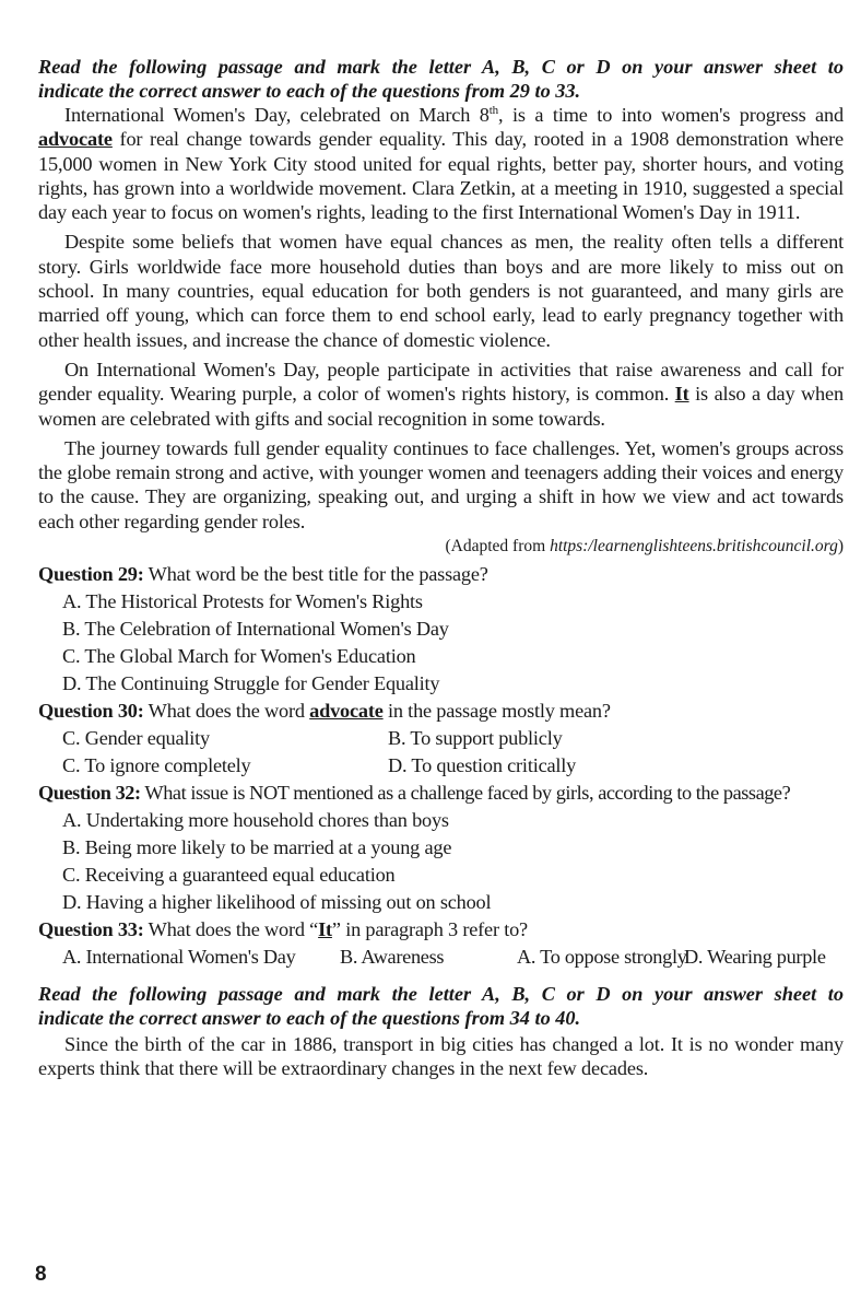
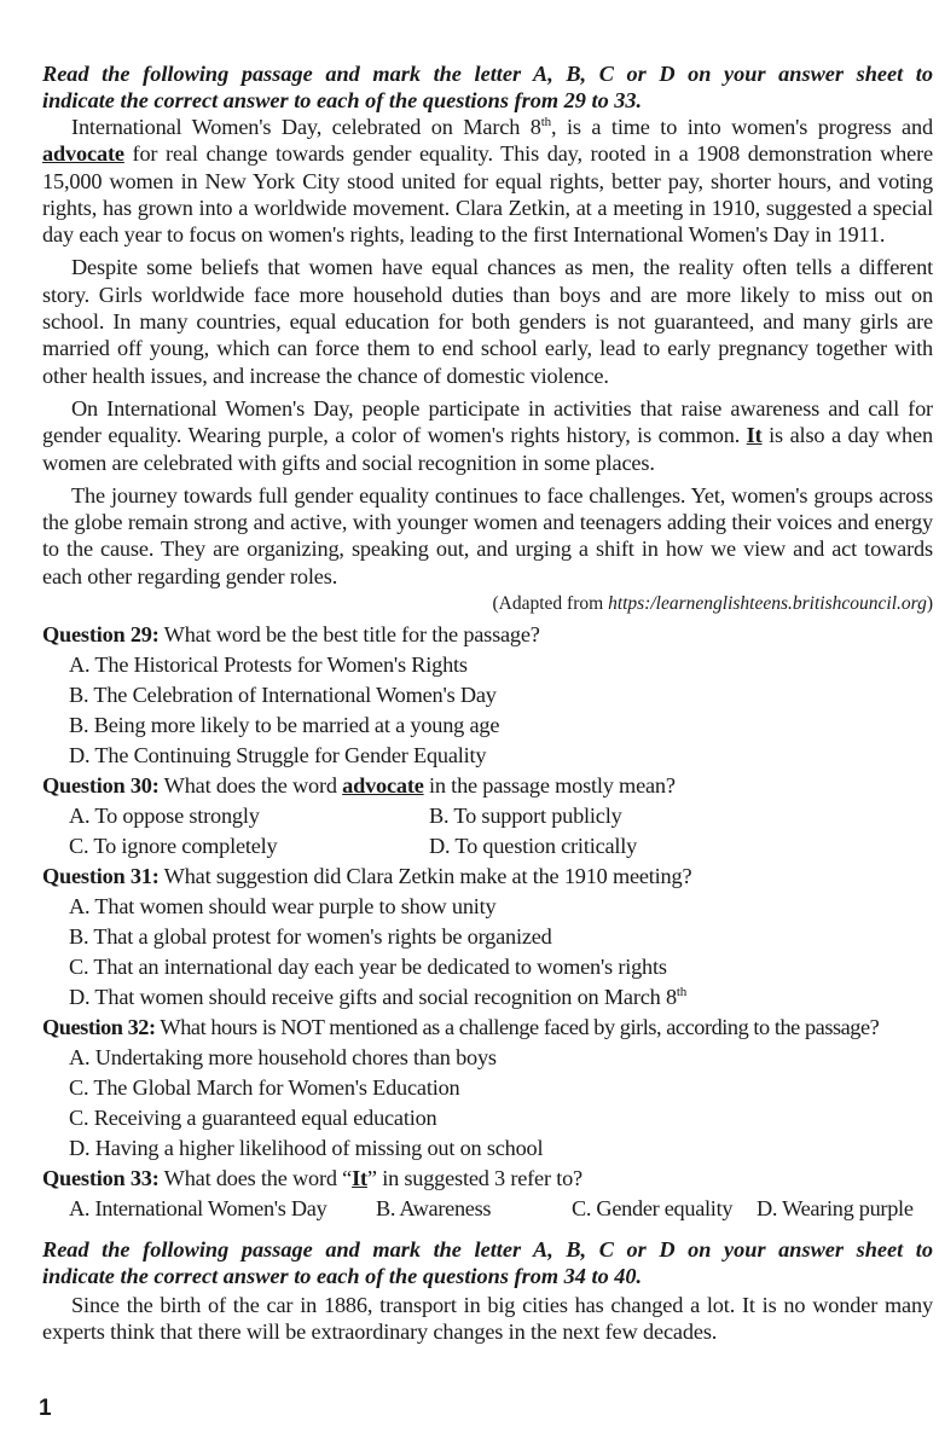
  Read the following passage and mark the letter A, B, C or D on your answer sheet to
  indicate the correct answer to each of the questions from 29 to 33.
  International Women's Day, celebrated on March 8th, is a time to into women's progress and advocate for real change towards gender equality. This day, rooted in a 1908 demonstration where 15,000 women in New York City stood united for equal rights, better pay, shorter hours, and voting rights, has grown into a worldwide movement. Clara Zetkin, at a meeting in 1910, suggested a special day each year to focus on women's rights, leading to the first International Women's Day in 1911.
  Despite some beliefs that women have equal chances as men, the reality often tells a different story. Girls worldwide face more household duties than boys and are more likely to miss out on school. In many countries, equal education for both genders is not guaranteed, and many girls are married off young, which can force them to end school early, lead to early pregnancy together with other health issues, and increase the chance of domestic violence.
- On International Women's Day, people participate in activities that raise awareness and call for gender equality. Wearing purple, a color of women's rights history, is common. It is also a day when women are celebrated with gifts and social recognition in some towards.
+ On International Women's Day, people participate in activities that raise awareness and call for gender equality. Wearing purple, a color of women's rights history, is common. It is also a day when women are celebrated with gifts and social recognition in some places.
  The journey towards full gender equality continues to face challenges. Yet, women's groups across the globe remain strong and active, with younger women and teenagers adding their voices and energy to the cause. They are organizing, speaking out, and urging a shift in how we view and act towards each other regarding gender roles.
  (Adapted from https:/learnenglishteens.britishcouncil.org)
  Question 29: What word be the best title for the passage?
  A. The Historical Protests for Women's Rights
  B. The Celebration of International Women's Day
- C. The Global March for Women's Education
+ B. Being more likely to be married at a young age
  D. The Continuing Struggle for Gender Equality
  Question 30: What does the word advocate in the passage mostly mean?
- C. Gender equality
+ A. To oppose strongly
  B. To support publicly
  C. To ignore completely
  D. To question critically
+ Question 31: What suggestion did Clara Zetkin make at the 1910 meeting?
+ A. That women should wear purple to show unity
+ B. That a global protest for women's rights be organized
+ C. That an international day each year be dedicated to women's rights
+ D. That women should receive gifts and social recognition on March 8th
- Question 32: What issue is NOT mentioned as a challenge faced by girls, according to the passage?
+ Question 32: What hours is NOT mentioned as a challenge faced by girls, according to the passage?
  A. Undertaking more household chores than boys
- B. Being more likely to be married at a young age
+ C. The Global March for Women's Education
  C. Receiving a guaranteed equal education
  D. Having a higher likelihood of missing out on school
- Question 33: What does the word “It” in paragraph 3 refer to?
+ Question 33: What does the word “It” in suggested 3 refer to?
  A. International Women's Day
  B. Awareness
- A. To oppose strongly
+ C. Gender equality
  D. Wearing purple
  Read the following passage and mark the letter A, B, C or D on your answer sheet to
  indicate the correct answer to each of the questions from 34 to 40.
  Since the birth of the car in 1886, transport in big cities has changed a lot. It is no wonder many experts think that there will be extraordinary changes in the next few decades.
- 8
+ 1
